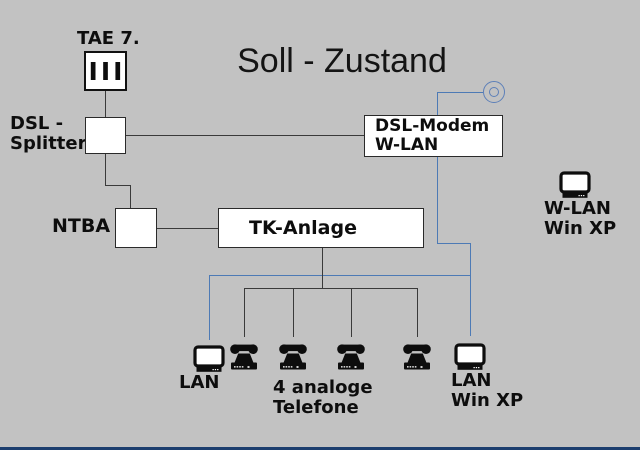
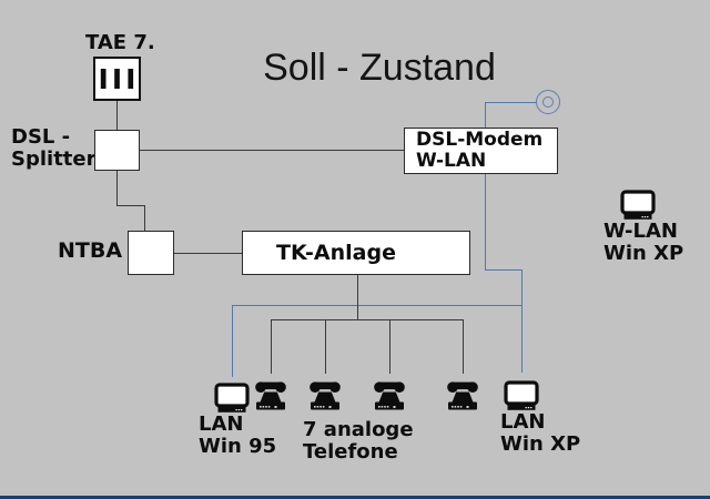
  Soll - Zustand
  TAE 7.
  III
  DSL -
  Splitter
  NTBA
  TK-Anlage
  DSL-Modem
  W-LAN
  LAN
+ Win 95
- 4 analoge
+ 7 analoge
  Telefone
  LAN
  Win XP
  W-LAN
  Win XP
